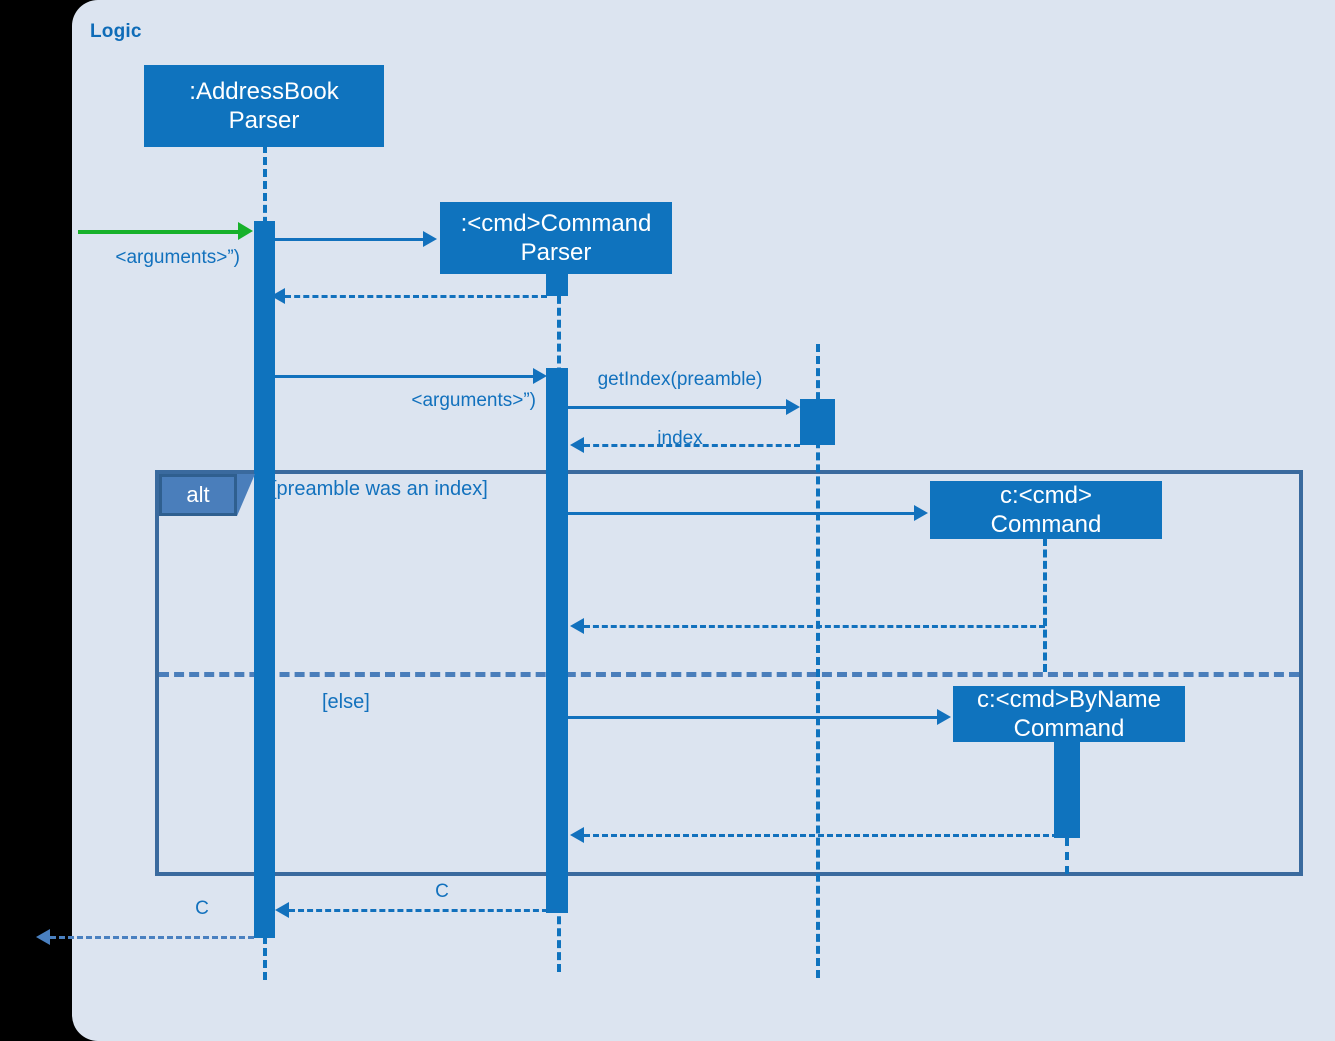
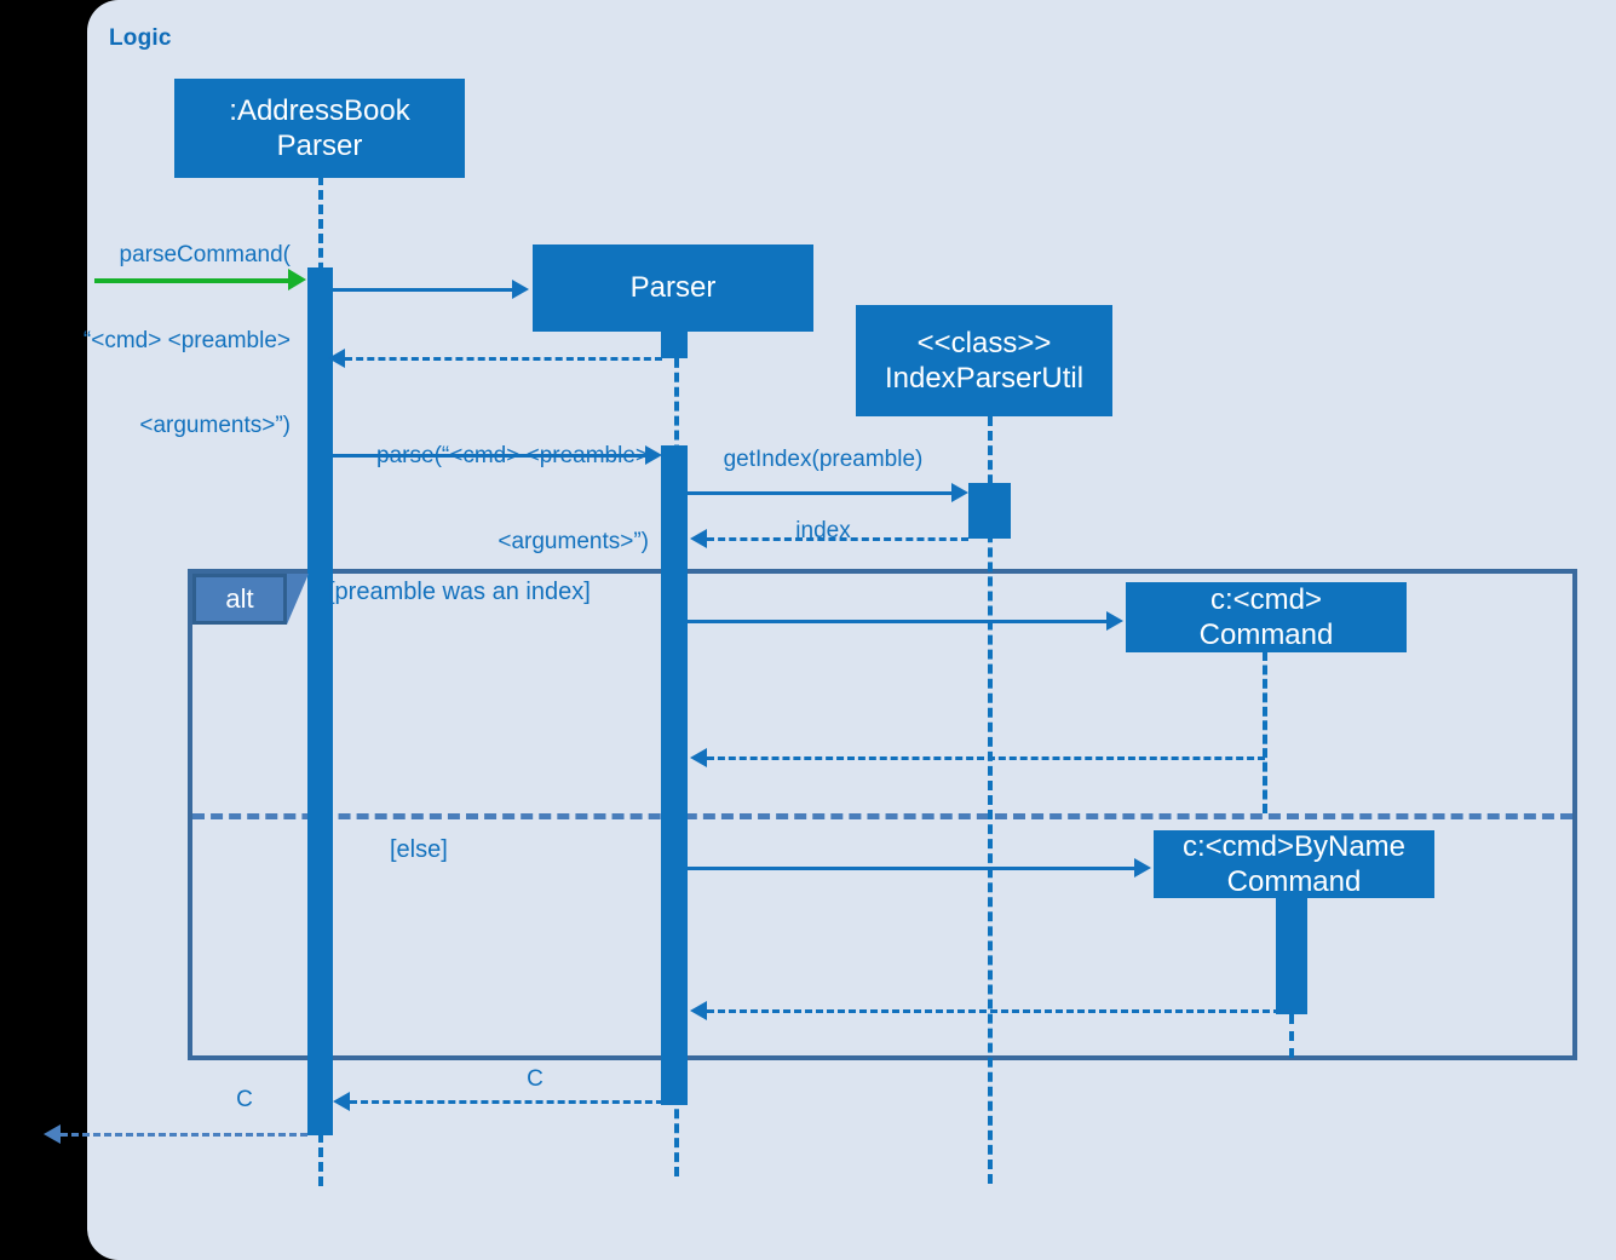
  Logic
  :AddressBook
  Parser
- :<cmd>Command
  Parser
+ <<class>>
+ IndexParserUtil
  c:<cmd>
  Command
  c:<cmd>ByName
  Command
  alt
  [preamble was an index]
  [else]
+ parseCommand(
+ “<cmd> <preamble>
  <arguments>”)
+ parse(“<cmd> <preamble>
  <arguments>”)
  getIndex(preamble)
  index
  C
  C
